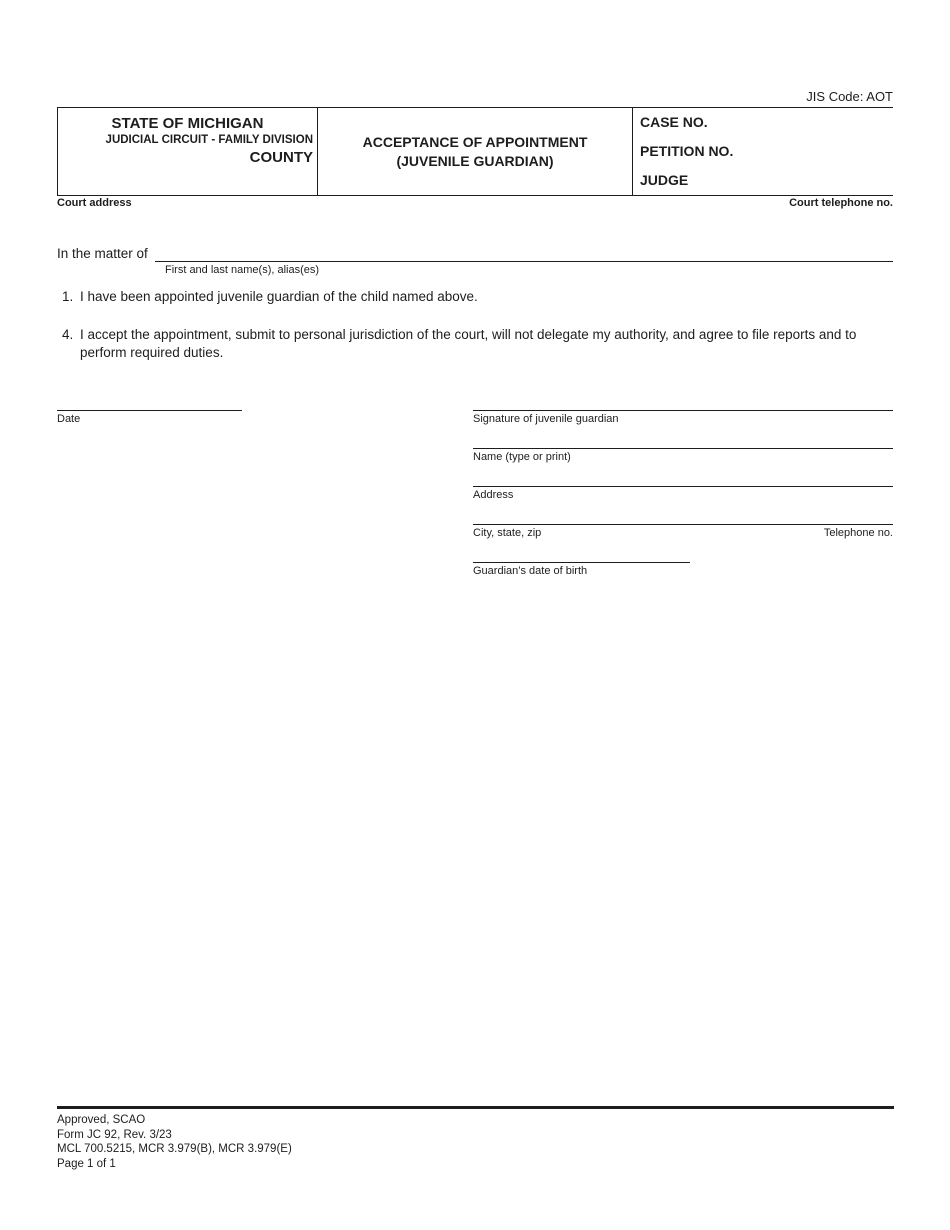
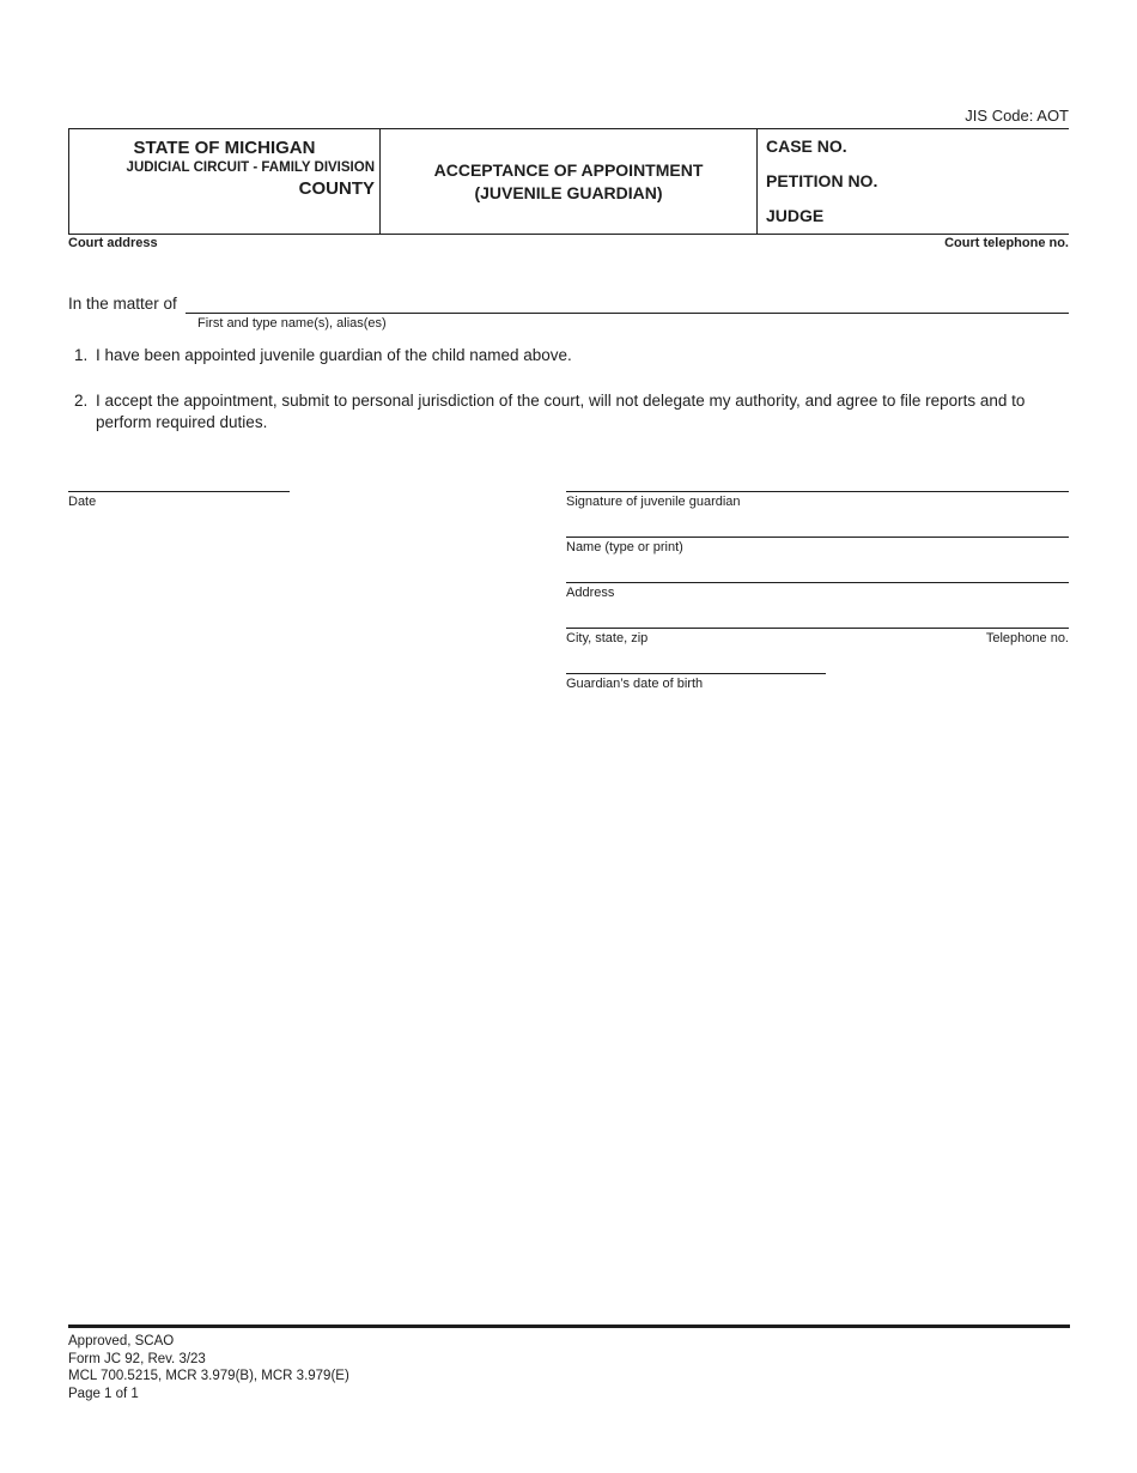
  JIS Code: AOT
  STATE OF MICHIGAN
  JUDICIAL CIRCUIT - FAMILY DIVISION
  COUNTY
  ACCEPTANCE OF APPOINTMENT
  (JUVENILE GUARDIAN)
  CASE NO.
  PETITION NO.
  JUDGE
  Court address
  Court telephone no.
  In the matter of
- First and last name(s), alias(es)
+ First and type name(s), alias(es)
  1.
  I have been appointed juvenile guardian of the child named above.
- 4.
+ 2.
  I accept the appointment, submit to personal jurisdiction of the court, will not delegate my authority, and agree to file reports and to perform required duties.
  Date
  Signature of juvenile guardian
  Name (type or print)
  Address
  City, state, zip
  Telephone no.
  Guardian’s date of birth
  Approved, SCAO
  Form JC 92, Rev. 3/23
  MCL 700.5215, MCR 3.979(B), MCR 3.979(E)
  Page 1 of 1
